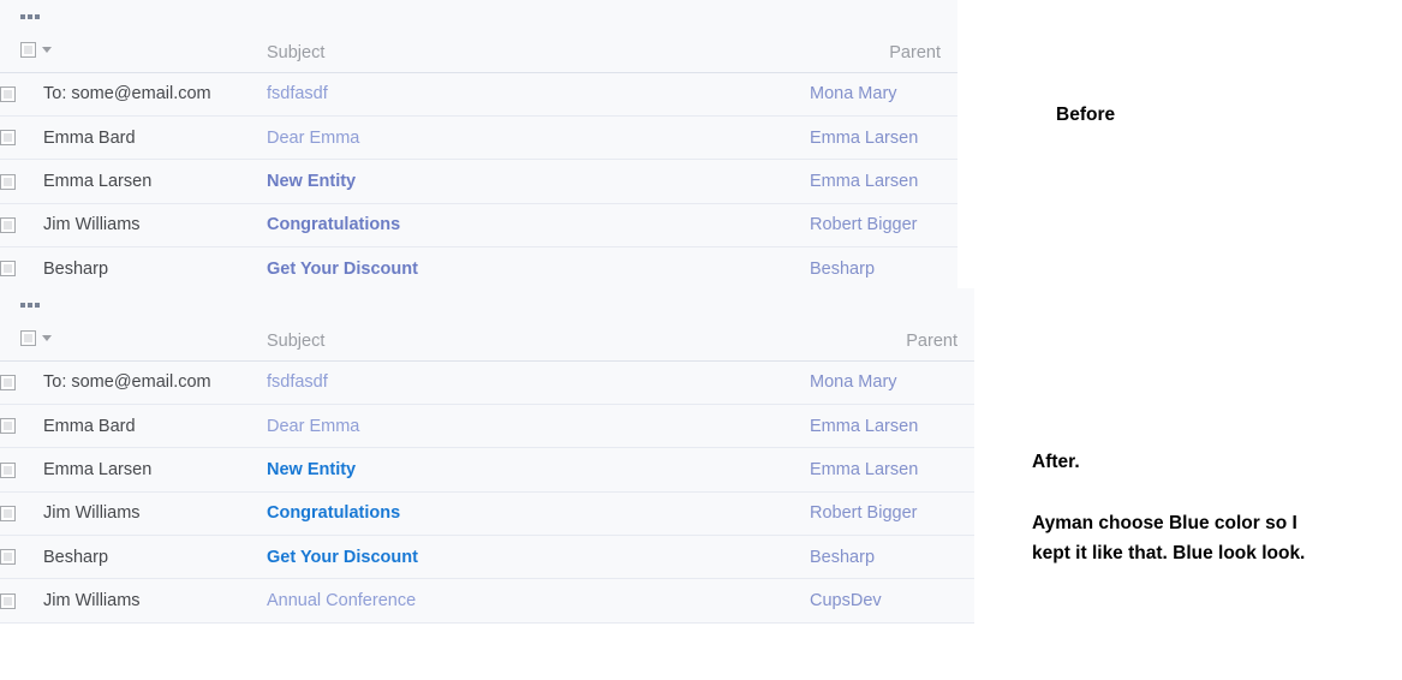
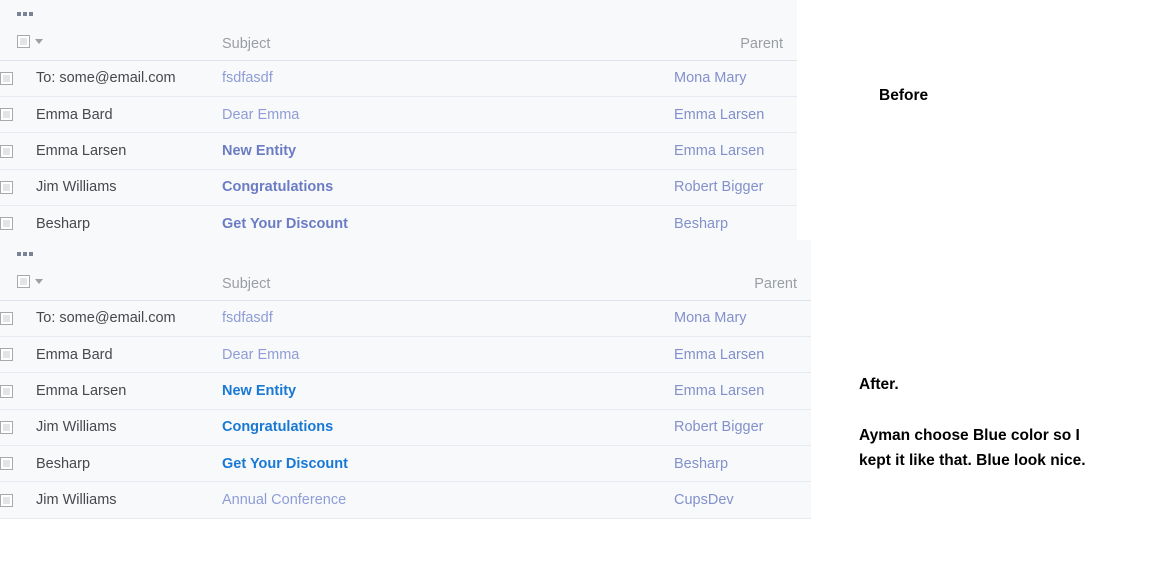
  		Subject	Parent
  	To: some@email.com	fsdfasdf	Mona Mary
  	Emma Bard	Dear Emma	Emma Larsen
  	Emma Larsen	New Entity	Emma Larsen
  	Jim Williams	Congratulations	Robert Bigger
  	Besharp	Get Your Discount	Besharp
  		Subject	Parent
  	To: some@email.com	fsdfasdf	Mona Mary
  	Emma Bard	Dear Emma	Emma Larsen
  	Emma Larsen	New Entity	Emma Larsen
  	Jim Williams	Congratulations	Robert Bigger
  	Besharp	Get Your Discount	Besharp
  	Jim Williams	Annual Conference	CupsDev
  Before
  After.
- Ayman choose Blue color so I kept it like that. Blue look look.
+ Ayman choose Blue color so I kept it like that. Blue look nice.
